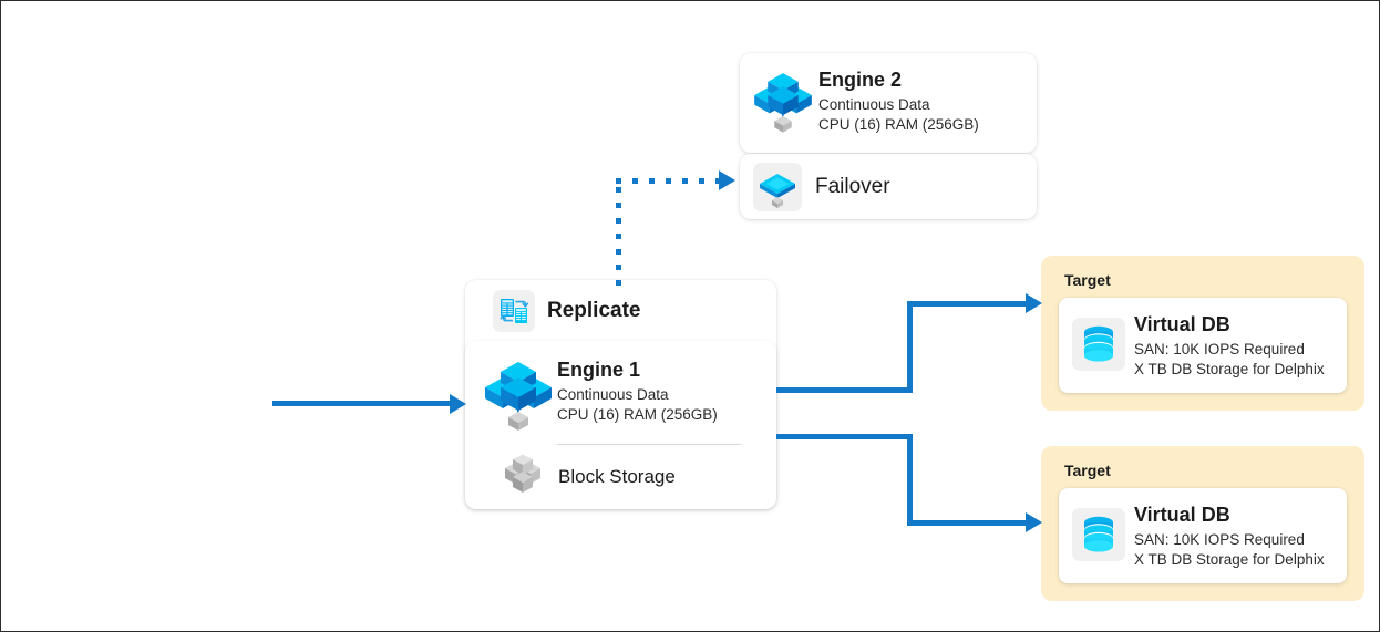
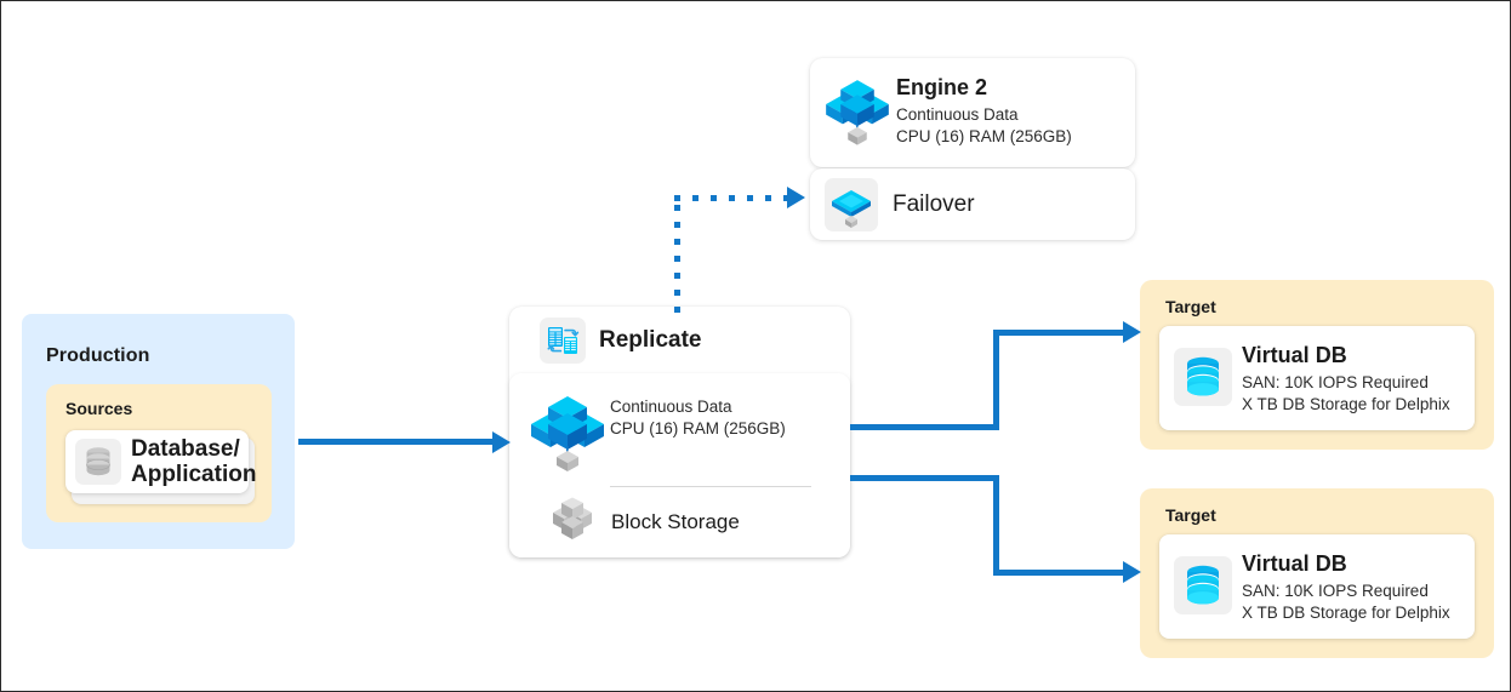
+ Production
+ Sources
+ Database/
+ Application
  Replicate
- Engine 1
  Continuous Data
  CPU (16) RAM (256GB)
  Block Storage
  Engine 2
  Continuous Data
  CPU (16) RAM (256GB)
  Failover
  Target
  Virtual DB
  SAN: 10K IOPS Required
  X TB DB Storage for Delphix
  Target
  Virtual DB
  SAN: 10K IOPS Required
  X TB DB Storage for Delphix
